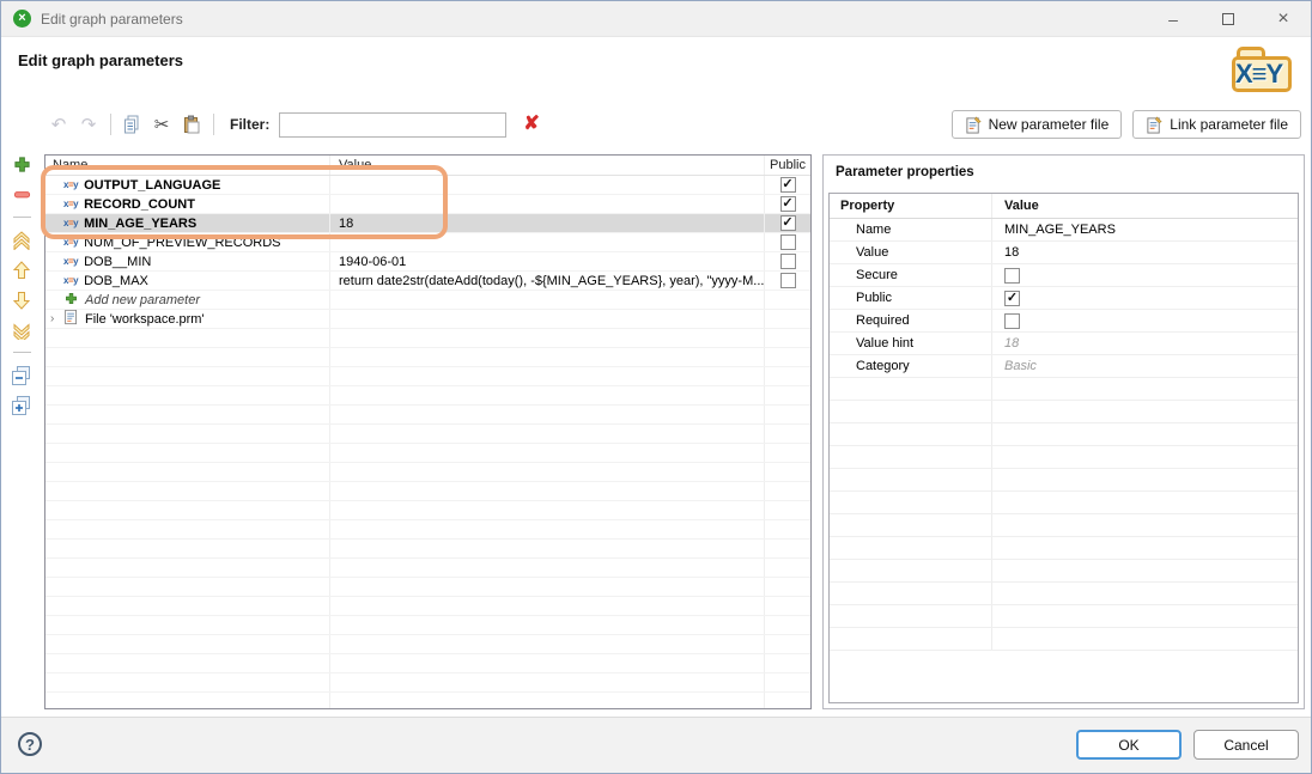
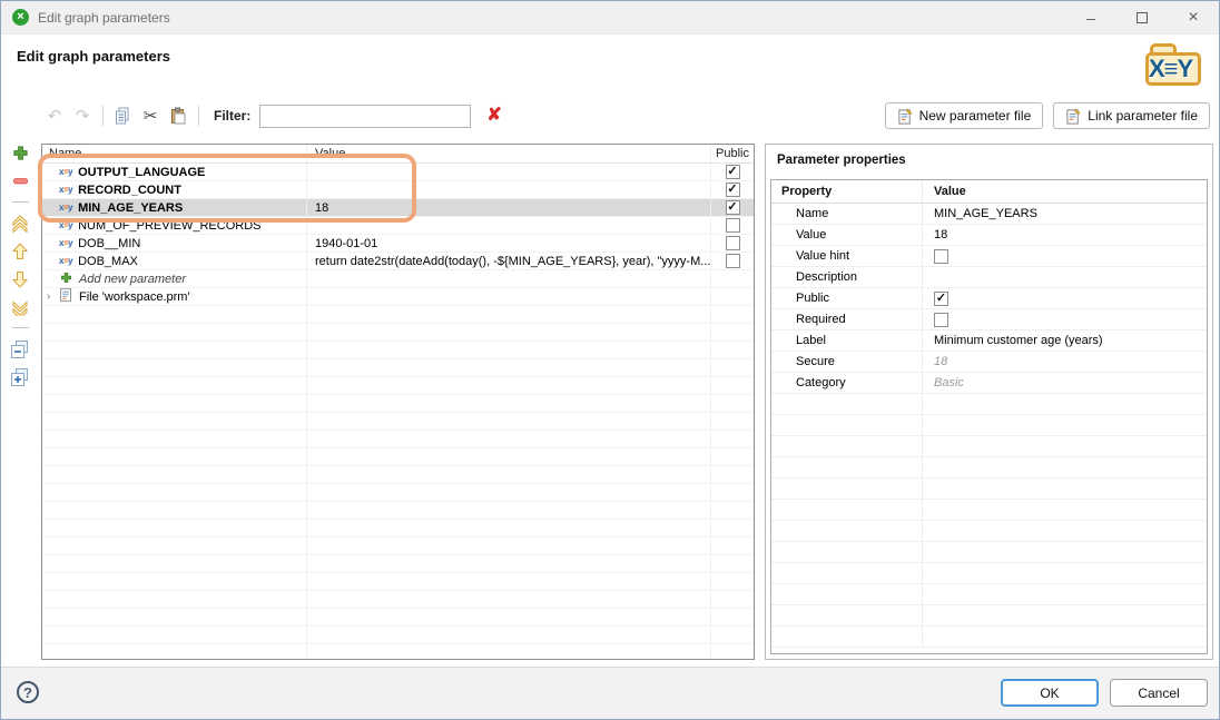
  ×
  Edit graph parameters
  –
  ×
  Edit graph parameters
  X≡Y
  ↶
  ↷
  ✂
  Filter:
  ✘
  New parameter file
  Link parameter file
  Name
  Value
  Public
  x=y
  OUTPUT_LANGUAGE
  ✓
  x=y
  RECORD_COUNT
  ✓
  x=y
  MIN_AGE_YEARS
  18
  ✓
  x=y
  NUM_OF_PREVIEW_RECORDS
  x=y
  DOB__MIN
- 1940-06-01
+ 1940-01-01
  x=y
  DOB_MAX
  return date2str(dateAdd(today(), -${MIN_AGE_YEARS}, year), "yyyy-M...
  Add new parameter
  ›
  File 'workspace.prm'
  Parameter properties
  Property
  Value
  Name
  MIN_AGE_YEARS
  Value
  18
- Secure
+ Value hint
+ Description
  Public
  ✓
  Required
+ Label
+ Minimum customer age (years)
- Value hint
+ Secure
  18
  Category
  Basic
  ?
  OK
  Cancel
